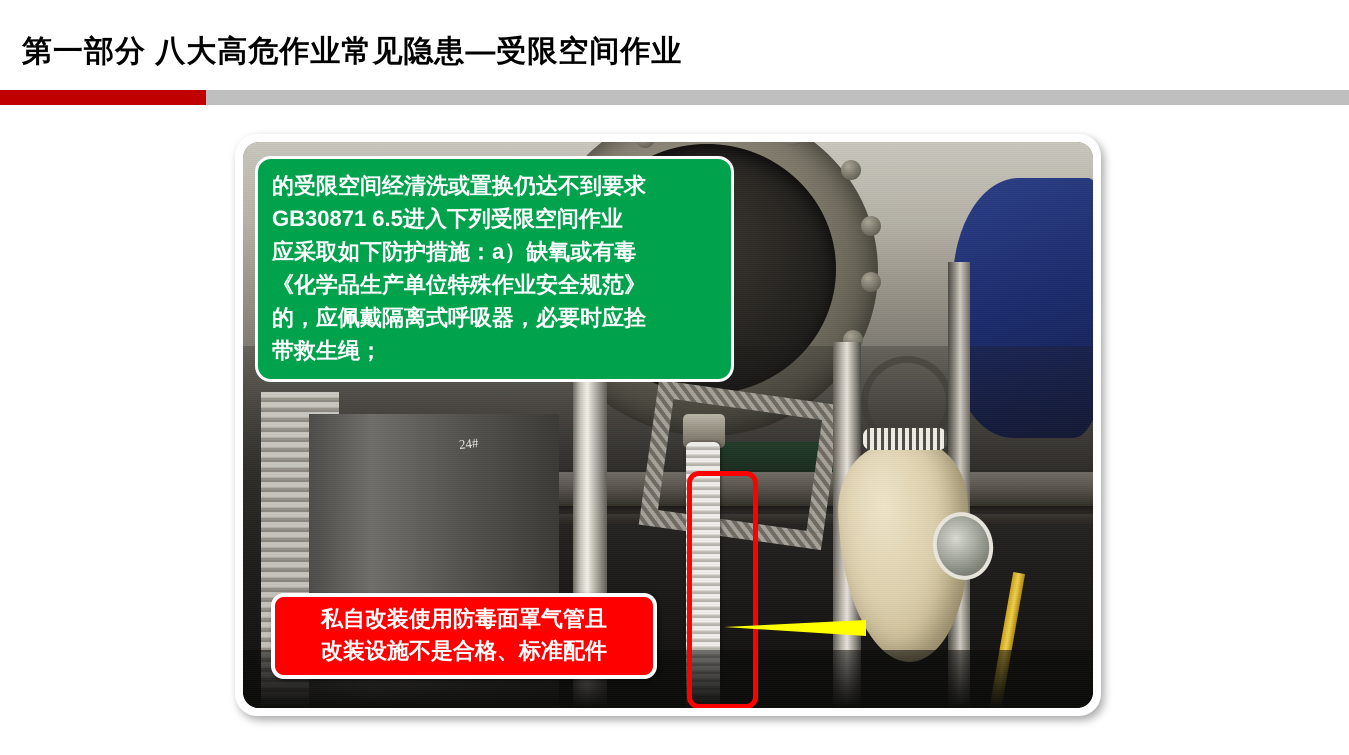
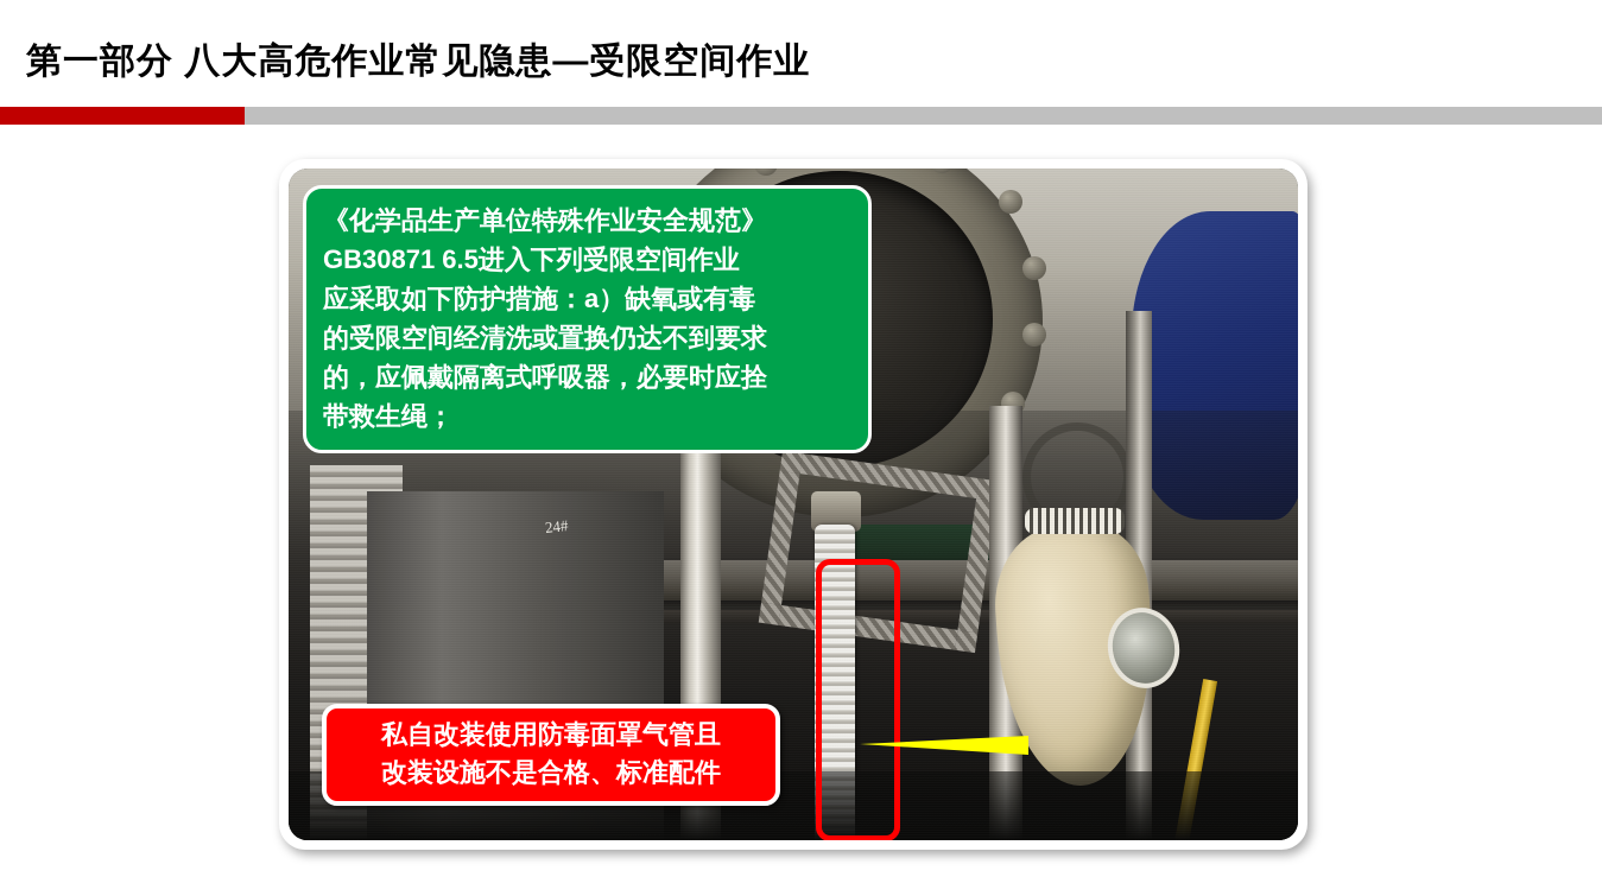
  第一部分 八大高危作业常见隐患—受限空间作业
- 的受限空间经清洗或置换仍达不到要求
+ 《化学品生产单位特殊作业安全规范》
  GB30871 6.5进入下列受限空间作业
  应采取如下防护措施：a）缺氧或有毒
- 《化学品生产单位特殊作业安全规范》
+ 的受限空间经清洗或置换仍达不到要求
  的，应佩戴隔离式呼吸器，必要时应拴
  带救生绳；
  私自改装使用防毒面罩气管且
  改装设施不是合格、标准配件
